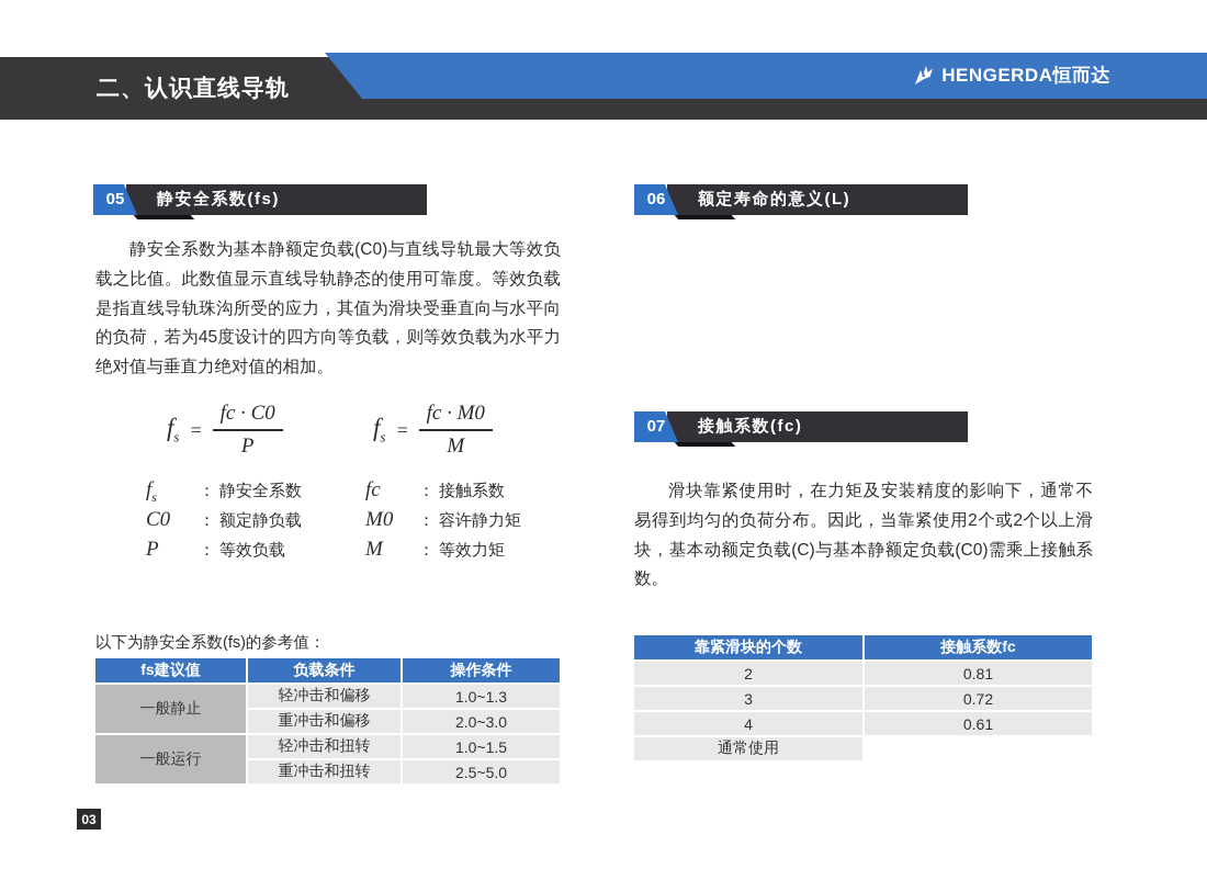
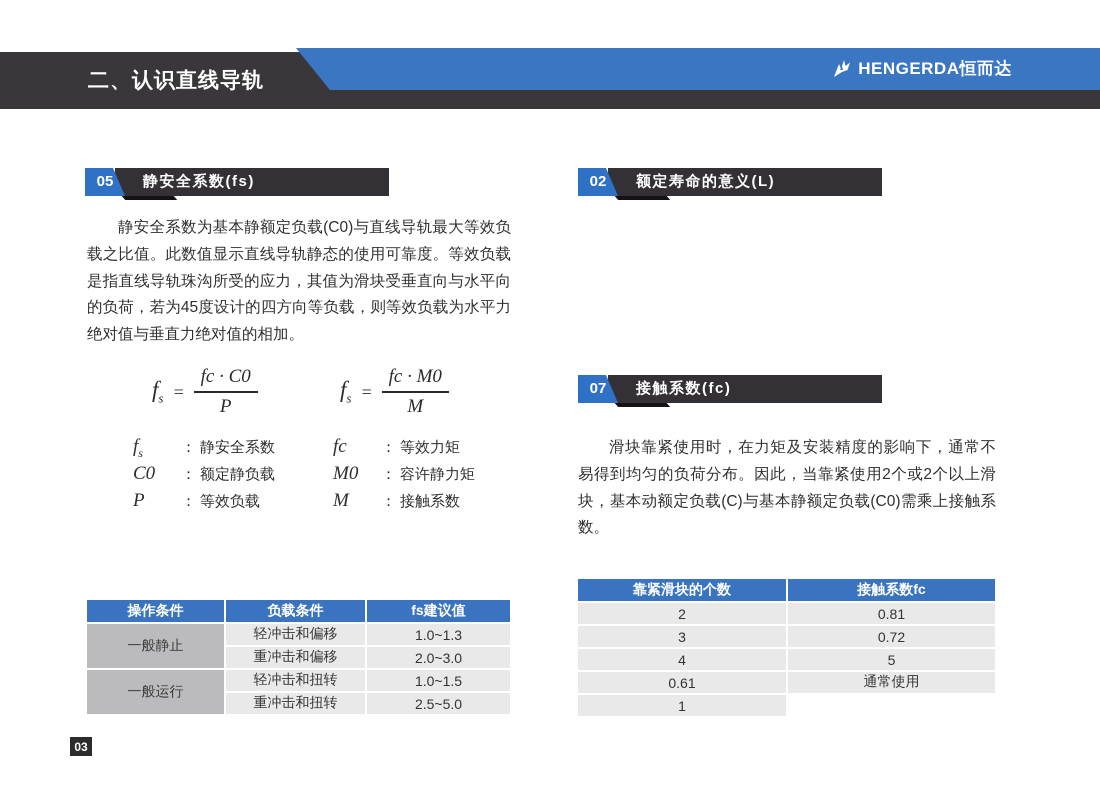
  二、认识直线导轨
  HENGERDA恒而达
  静安全系数(fs)
  05
  静安全系数为基本静额定负载(C0)与直线导轨最大等效负载之比值。此数值显示直线导轨静态的使用可靠度。等效负载是指直线导轨珠沟所受的应力，其值为滑块受垂直向与水平向的负荷，若为45度设计的四方向等负载，则等效负载为水平力绝对值与垂直力绝对值的相加。
  fs
  =
  fc · C0
  P
  fs
  =
  fc · M0
  M
  fs
  ：
  静安全系数
  C0
  ：
  额定静负载
  P
  ：
  等效负载
  fc
  ：
- 接触系数
+ 等效力矩
  M0
  ：
  容许静力矩
  M
  ：
- 等效力矩
+ 接触系数
- 以下为静安全系数(fs)的参考值：
- fs建议值
+ 操作条件
  负载条件
- 操作条件
+ fs建议值
  一般静止
  轻冲击和偏移
  1.0~1.3
  重冲击和偏移
  2.0~3.0
  一般运行
  轻冲击和扭转
  1.0~1.5
  重冲击和扭转
  2.5~5.0
  额定寿命的意义(L)
- 06
+ 02
  接触系数(fc)
  07
  滑块靠紧使用时，在力矩及安装精度的影响下，通常不易得到均匀的负荷分布。因此，当靠紧使用2个或2个以上滑块，基本动额定负载(C)与基本静额定负载(C0)需乘上接触系数。
  靠紧滑块的个数
  接触系数fc
  2
  0.81
  3
  0.72
  4
+ 5
  0.61
  通常使用
+ 1
  03
